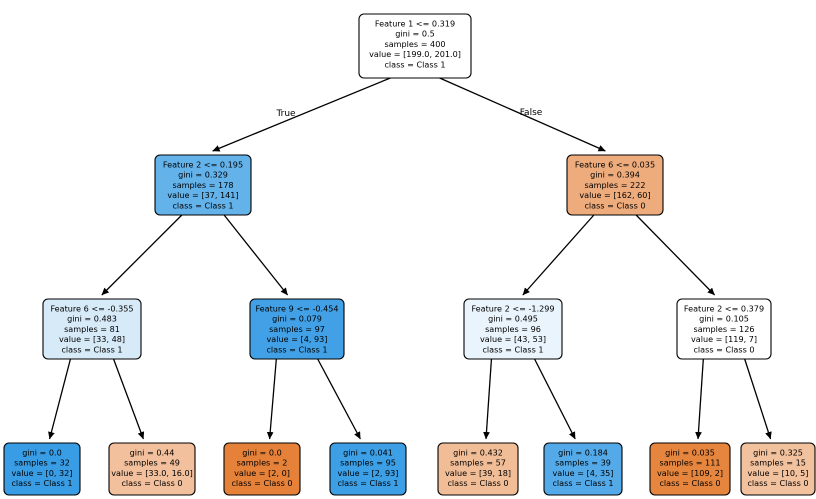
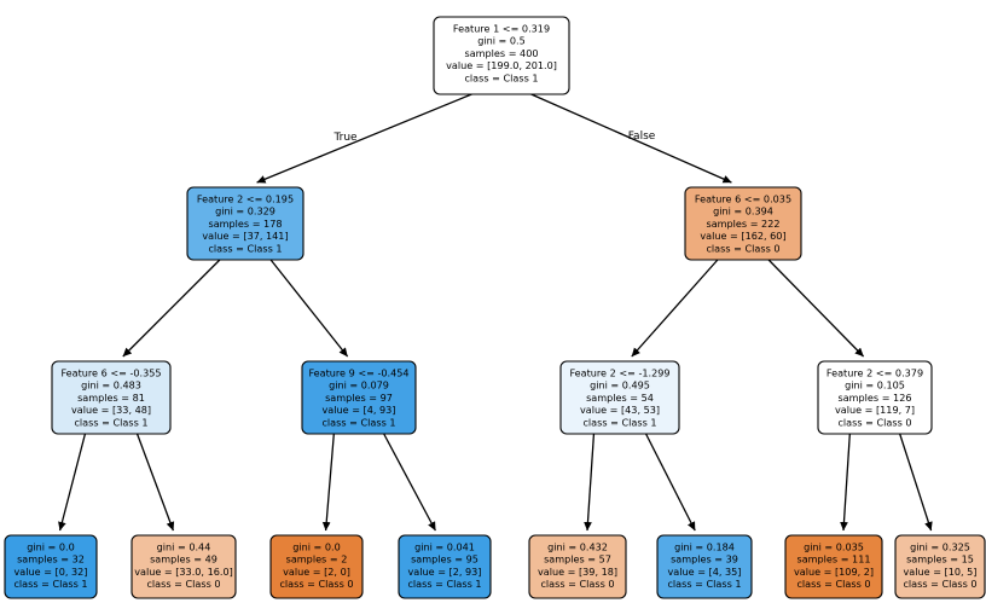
  True
  False
  Feature 1 <= 0.319
  gini = 0.5
  samples = 400
  value = [199.0, 201.0]
  class = Class 1
  Feature 2 <= 0.195
  gini = 0.329
  samples = 178
  value = [37, 141]
  class = Class 1
  Feature 6 <= 0.035
  gini = 0.394
  samples = 222
  value = [162, 60]
  class = Class 0
  Feature 6 <= -0.355
  gini = 0.483
  samples = 81
  value = [33, 48]
  class = Class 1
  Feature 9 <= -0.454
  gini = 0.079
  samples = 97
  value = [4, 93]
  class = Class 1
  Feature 2 <= -1.299
  gini = 0.495
- samples = 96
+ samples = 54
  value = [43, 53]
  class = Class 1
  Feature 2 <= 0.379
  gini = 0.105
  samples = 126
  value = [119, 7]
  class = Class 0
  gini = 0.0
  samples = 32
  value = [0, 32]
  class = Class 1
  gini = 0.44
  samples = 49
  value = [33.0, 16.0]
  class = Class 0
  gini = 0.0
  samples = 2
  value = [2, 0]
  class = Class 0
  gini = 0.041
  samples = 95
  value = [2, 93]
  class = Class 1
  gini = 0.432
  samples = 57
  value = [39, 18]
  class = Class 0
  gini = 0.184
  samples = 39
  value = [4, 35]
  class = Class 1
  gini = 0.035
  samples = 111
  value = [109, 2]
  class = Class 0
  gini = 0.325
  samples = 15
  value = [10, 5]
  class = Class 0
